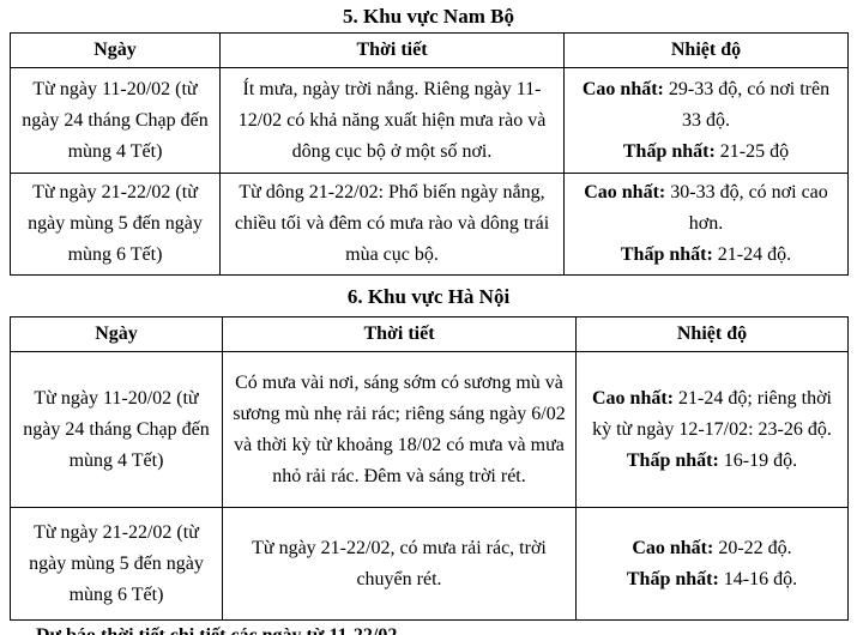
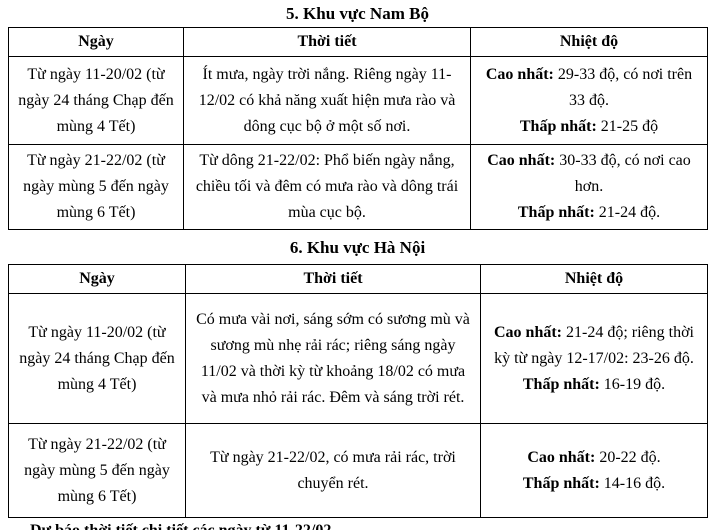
  5. Khu vực Nam Bộ
  Ngày	Thời tiết	Nhiệt độ
  Từ ngày 11-20/02 (từ ngày 24 tháng Chạp đến mùng 4 Tết)	Ít mưa, ngày trời nắng. Riêng ngày 11-12/02 có khả năng xuất hiện mưa rào và dông cục bộ ở một số nơi.	Cao nhất: 29-33 độ, có nơi trên 33 độ. Thấp nhất: 21-25 độ
  Từ ngày 21-22/02 (từ ngày mùng 5 đến ngày mùng 6 Tết)	Từ dông 21-22/02: Phổ biến ngày nắng, chiều tối và đêm có mưa rào và dông trái mùa cục bộ.	Cao nhất: 30-33 độ, có nơi cao hơn. Thấp nhất: 21-24 độ.
  6. Khu vực Hà Nội
  Ngày	Thời tiết	Nhiệt độ
- Từ ngày 11-20/02 (từ ngày 24 tháng Chạp đến mùng 4 Tết)	Có mưa vài nơi, sáng sớm có sương mù và sương mù nhẹ rải rác; riêng sáng ngày 6/02 và thời kỳ từ khoảng 18/02 có mưa và mưa nhỏ rải rác. Đêm và sáng trời rét.	Cao nhất: 21-24 độ; riêng thời kỳ từ ngày 12-17/02: 23-26 độ. Thấp nhất: 16-19 độ.
+ Từ ngày 11-20/02 (từ ngày 24 tháng Chạp đến mùng 4 Tết)	Có mưa vài nơi, sáng sớm có sương mù và sương mù nhẹ rải rác; riêng sáng ngày 11/02 và thời kỳ từ khoảng 18/02 có mưa và mưa nhỏ rải rác. Đêm và sáng trời rét.	Cao nhất: 21-24 độ; riêng thời kỳ từ ngày 12-17/02: 23-26 độ. Thấp nhất: 16-19 độ.
  Từ ngày 21-22/02 (từ ngày mùng 5 đến ngày mùng 6 Tết)	Từ ngày 21-22/02, có mưa rải rác, trời chuyển rét.	Cao nhất: 20-22 độ. Thấp nhất: 14-16 độ.
